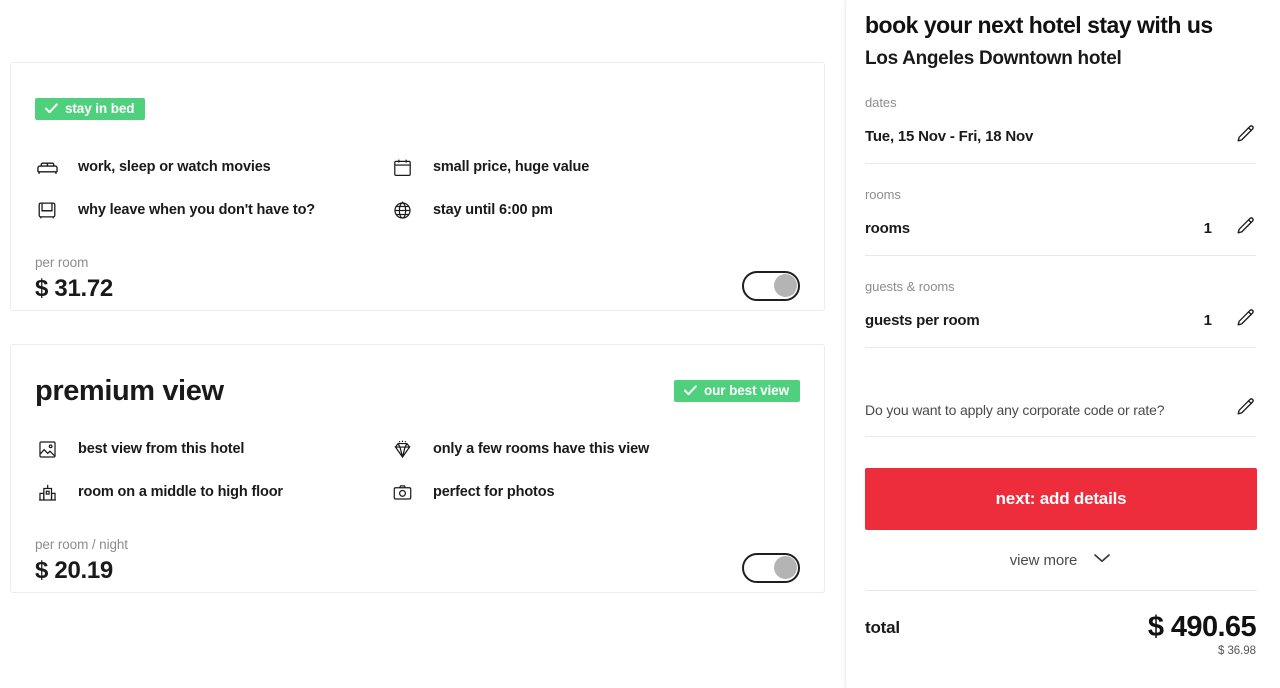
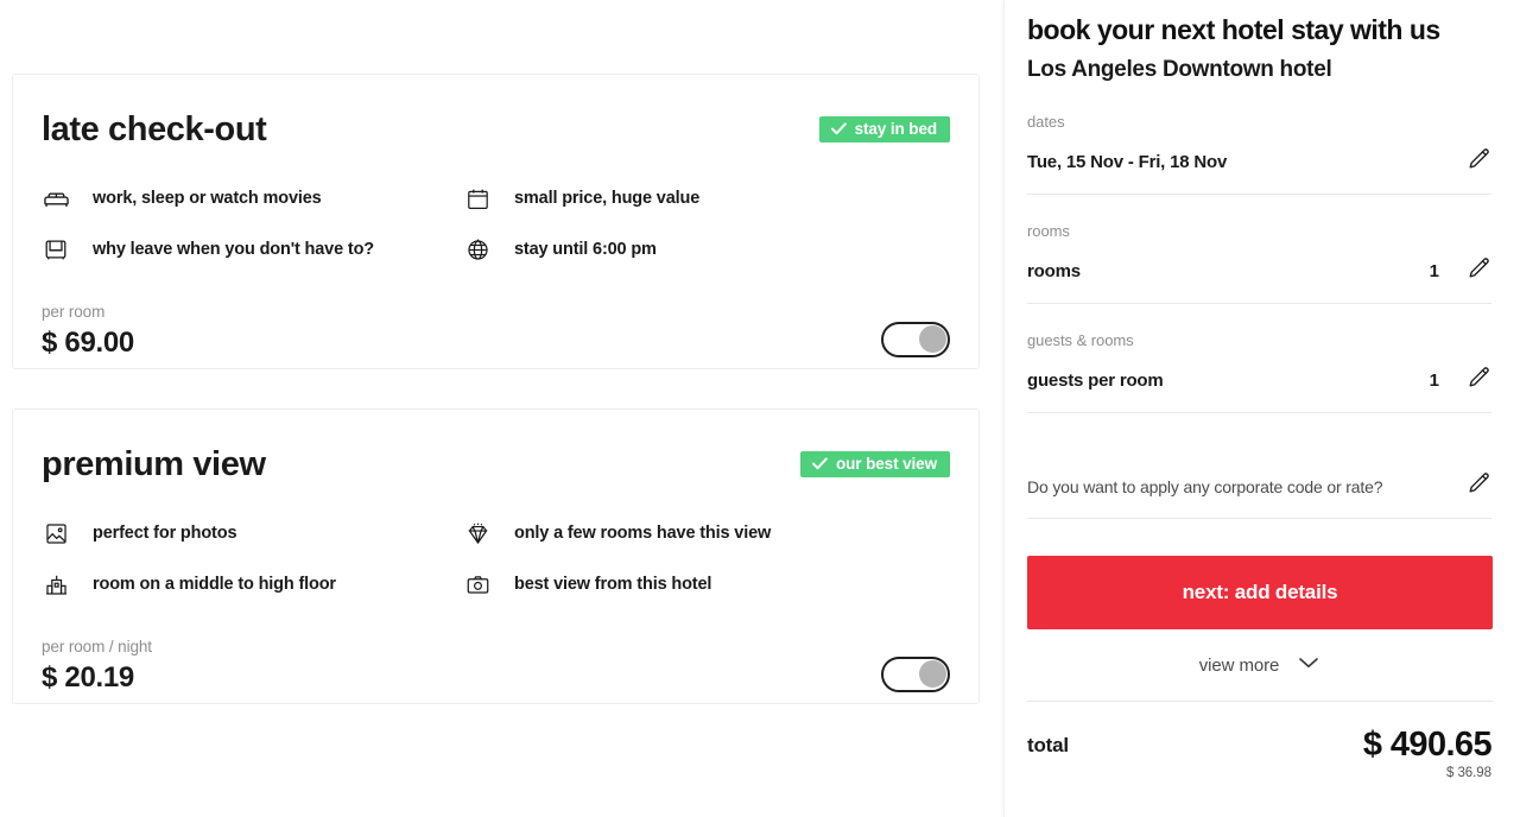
+ late check-out
  stay in bed
  work, sleep or watch movies
  small price, huge value
  why leave when you don't have to?
  stay until 6:00 pm
  per room
- $ 31.72
+ $ 69.00
  premium view
  our best view
- best view from this hotel
+ perfect for photos
  only a few rooms have this view
  room on a middle to high floor
- perfect for photos
+ best view from this hotel
  per room / night
  $ 20.19
  book your next hotel stay with us
  Los Angeles Downtown hotel
  dates
  Tue, 15 Nov - Fri, 18 Nov
  rooms
  rooms
  1
  guests & rooms
  guests per room
  1
  Do you want to apply any corporate code or rate?
  next: add details
  view more
  total
  $ 490.65
  $ 36.98
